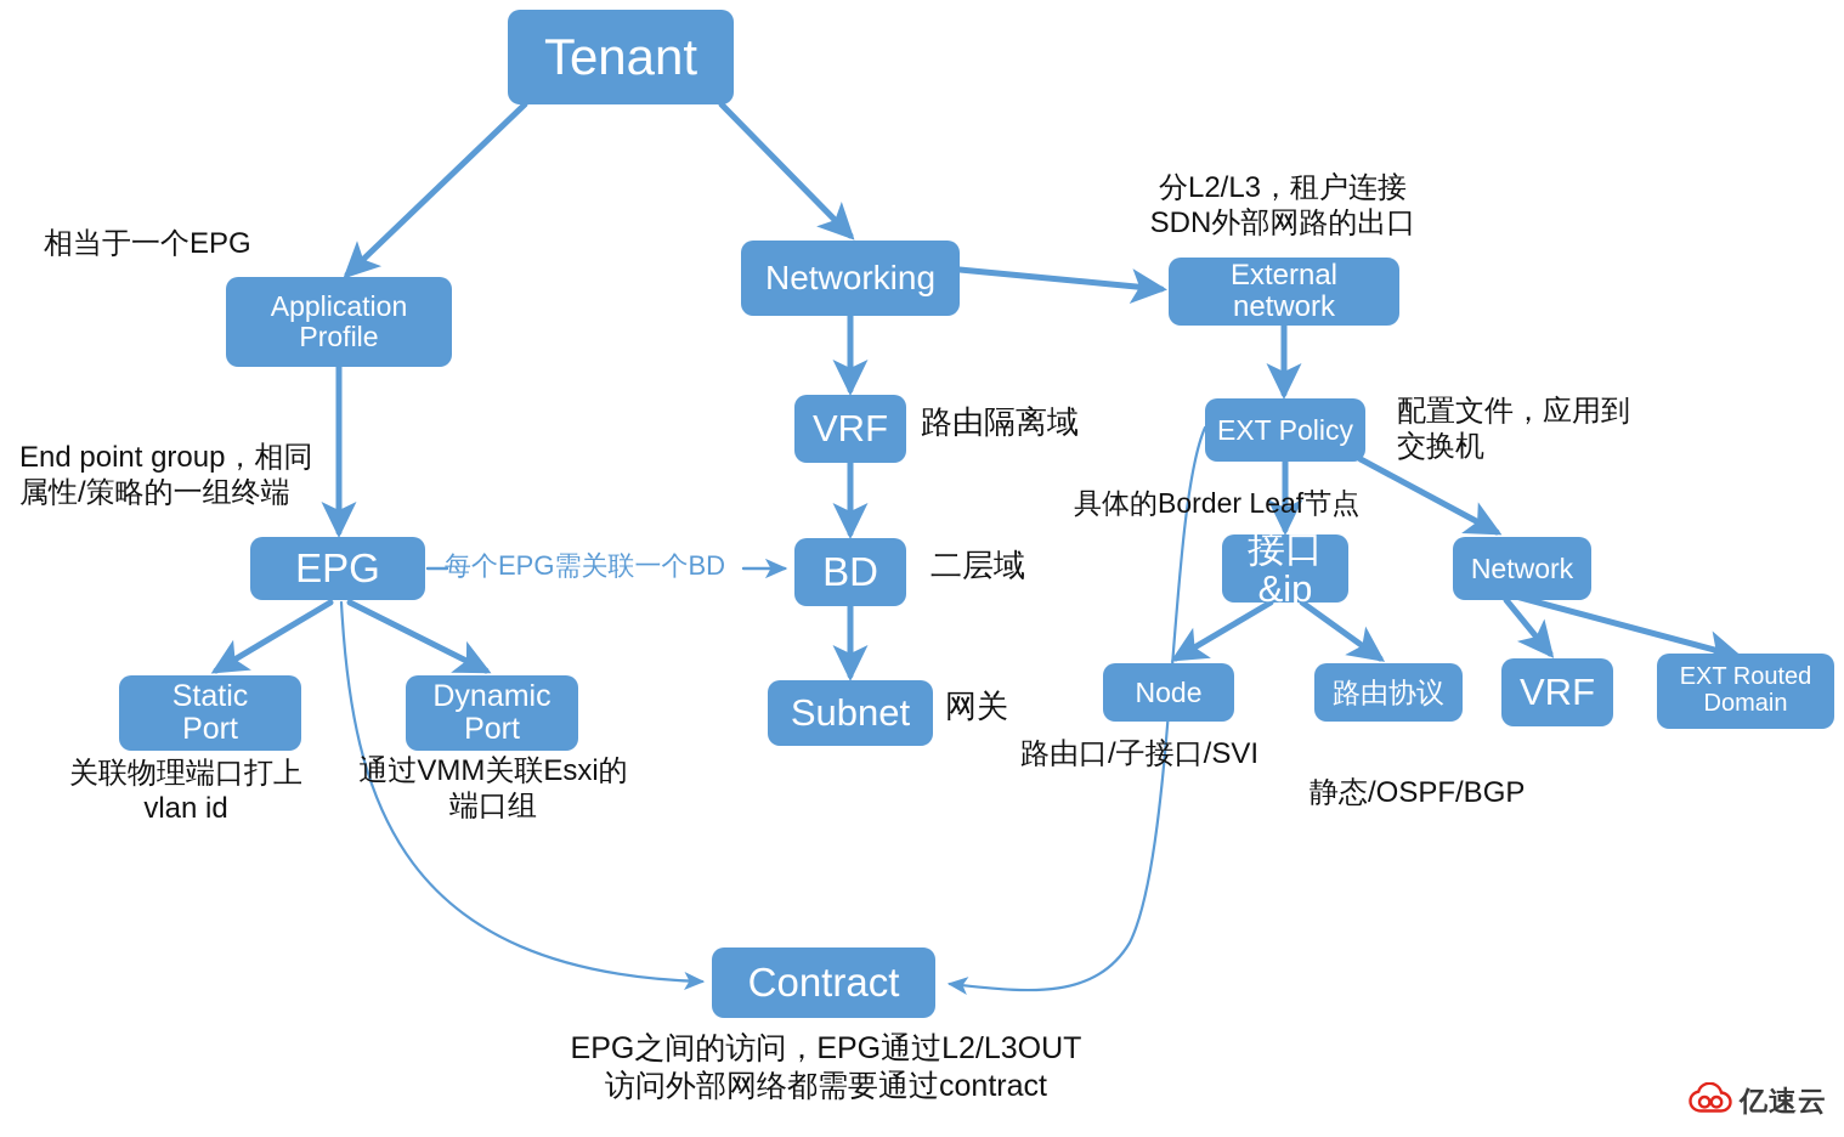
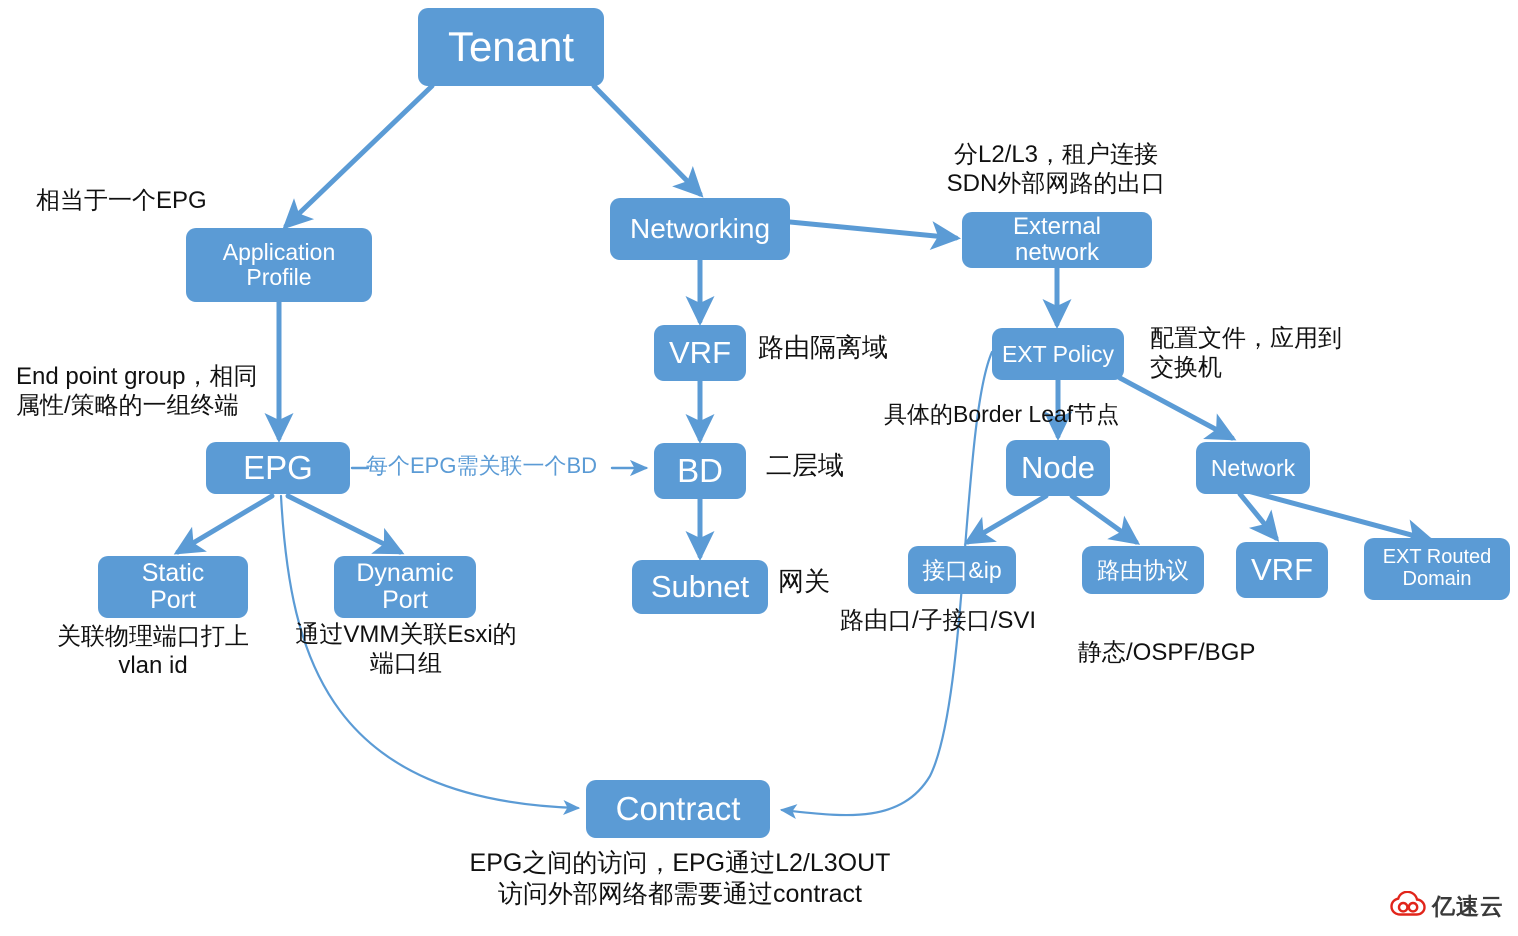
  Tenant
  Application
  Profile
  EPG
  Static
  Port
  Dynamic
  Port
  Networking
  VRF
  BD
  Subnet
  External
  network
  EXT Policy
- 接口&ip
+ Node
  Network
- Node
+ 接口&ip
  路由协议
  VRF
  EXT Routed
  Domain
  Contract
  相当于一个EPG
  End point group，相同
  属性/策略的一组终端
  关联物理端口打上
  vlan id
  通过VMM关联Esxi的
  端口组
  路由隔离域
  二层域
  网关
  分L2/L3，租户连接
  SDN外部网路的出口
  配置文件，应用到交换机
  具体的Border Leaf节点
  路由口/子接口/SVI
  静态/OSPF/BGP
  EPG之间的访问，EPG通过L2/L3OUT
  访问外部网络都需要通过contract
  每个EPG需关联一个BD
  亿速云
